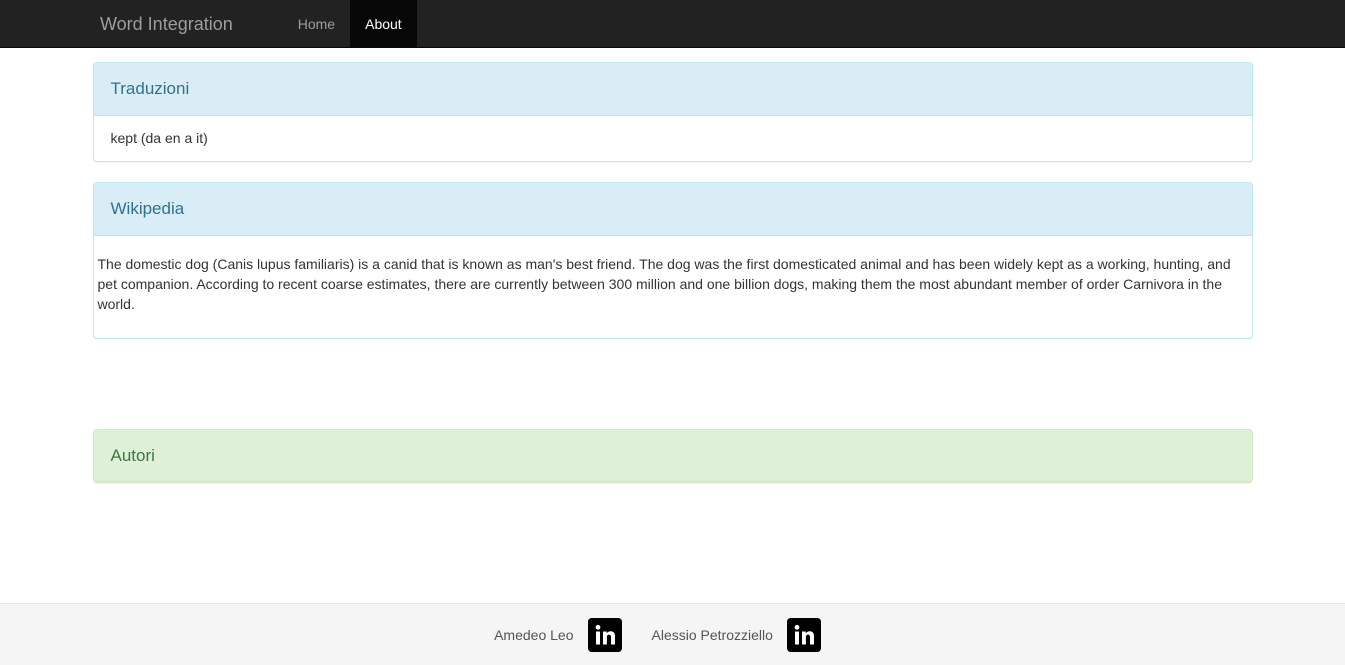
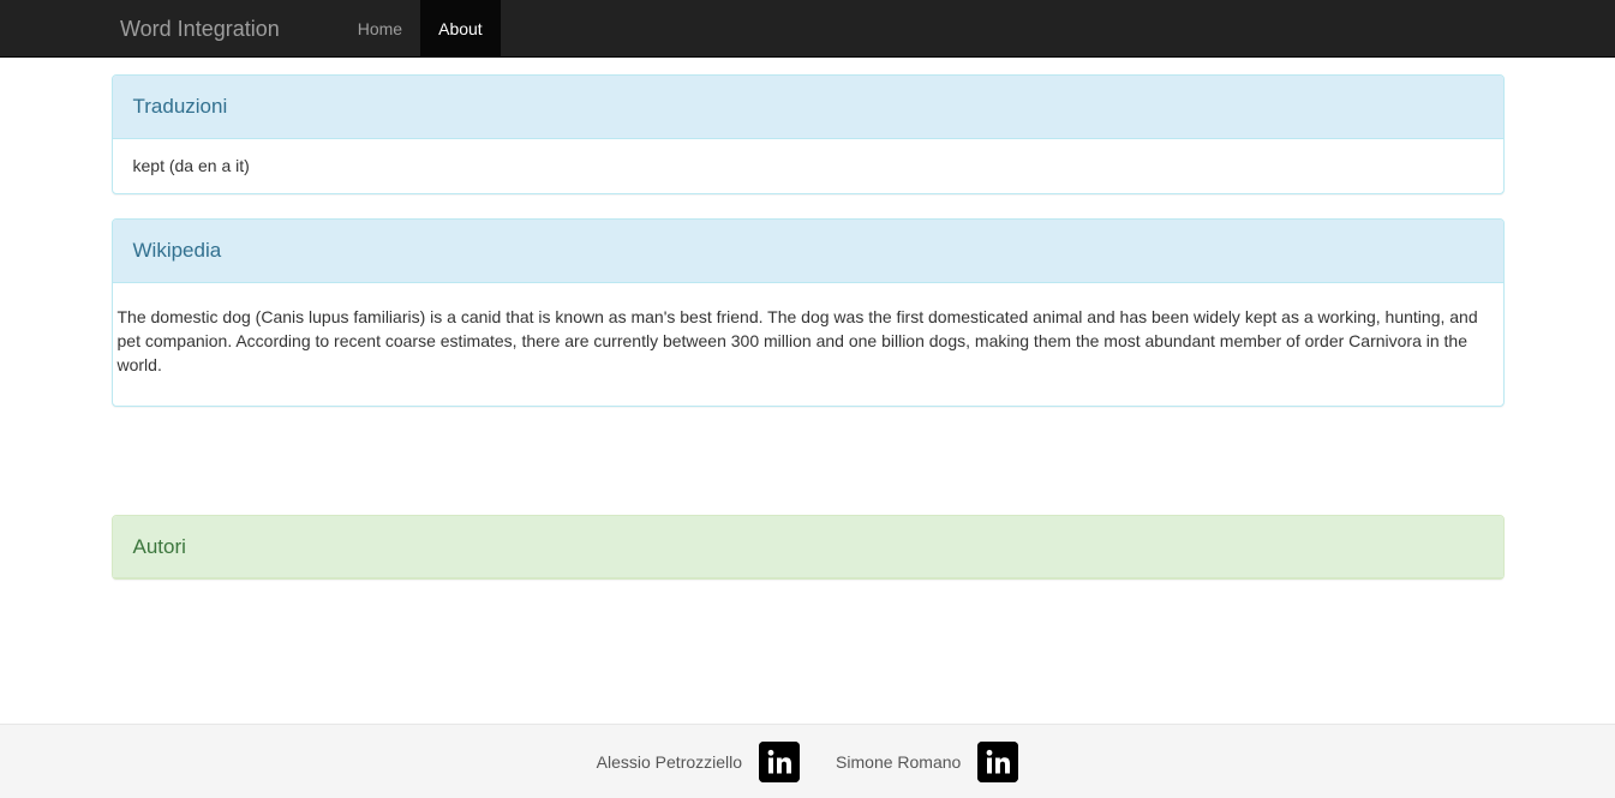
  Word Integration
  Home
  About
  Traduzioni
  kept (da en a it)
  Wikipedia
  The domestic dog (Canis lupus familiaris) is a canid that is known as man's best friend. The dog was the first domesticated animal and has been widely kept as a working, hunting, and pet companion. According to recent coarse estimates, there are currently between 300 million and one billion dogs, making them the most abundant member of order Carnivora in the world.
  Autori
- Amedeo Leo
  Alessio Petrozziello
+ Simone Romano
